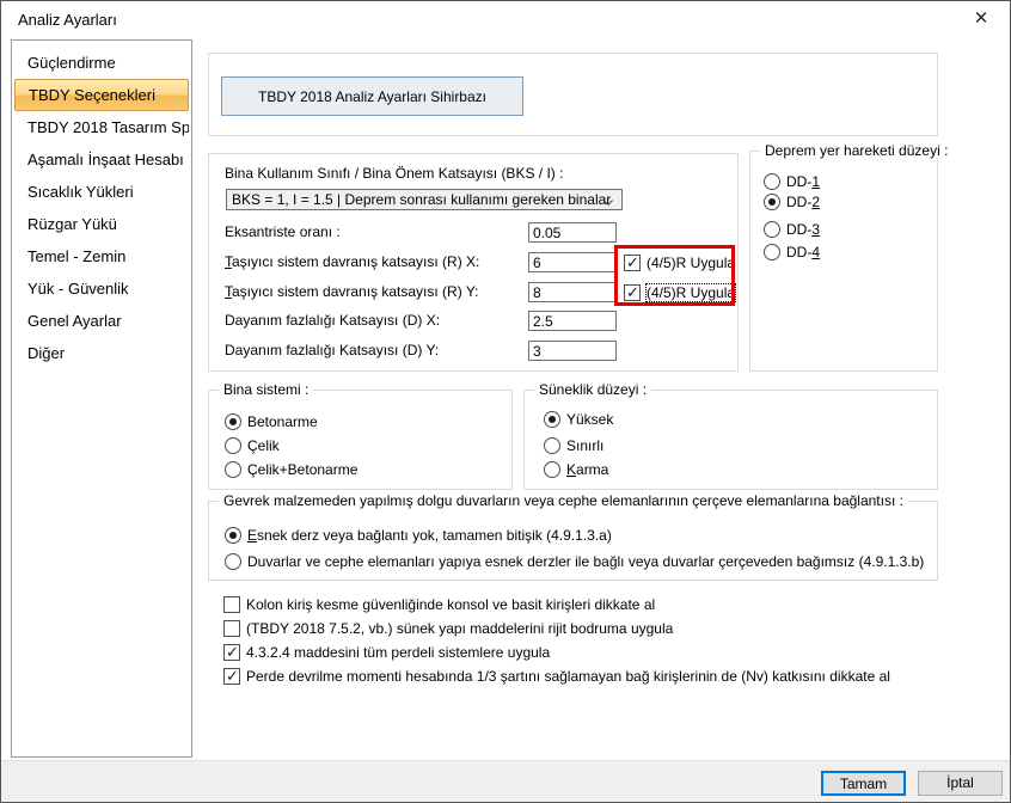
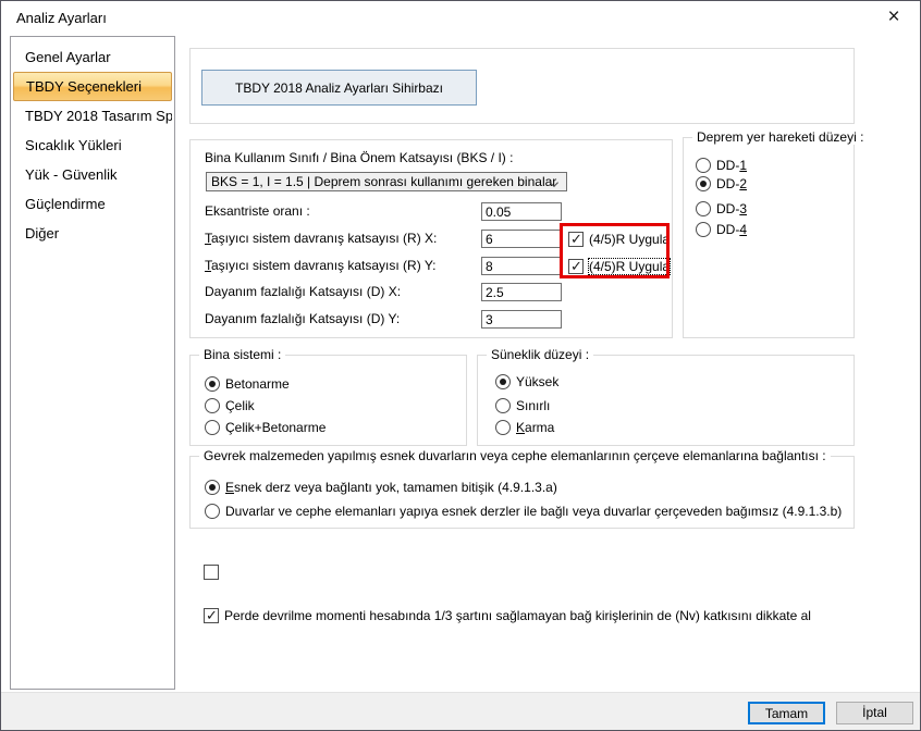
  Analiz Ayarları
  ×
- Güçlendirme
+ Genel Ayarlar
  TBDY Seçenekleri
  TBDY 2018 Tasarım Sp
- Aşamalı İnşaat Hesabı
  Sıcaklık Yükleri
- Rüzgar Yükü
- Temel - Zemin
  Yük - Güvenlik
- Genel Ayarlar
+ Güçlendirme
  Diğer
  TBDY 2018 Analiz Ayarları Sihirbazı
  Bina Kullanım Sınıfı / Bina Önem Katsayısı (BKS / I) :
  BKS = 1, I = 1.5 | Deprem sonrası kullanımı gereken binalar
  Eksantriste oranı :
  0.05
  Taşıyıcı sistem davranış katsayısı (R) X:
  6
  Taşıyıcı sistem davranış katsayısı (R) Y:
  8
  Dayanım fazlalığı Katsayısı (D) X:
  2.5
  Dayanım fazlalığı Katsayısı (D) Y:
  3
  (4/5)R Uygula
  (4/5)R Uygula
  Deprem yer hareketi düzeyi :
  DD-1
  DD-2
  DD-3
  DD-4
  Bina sistemi :
  Betonarme
  Çelik
  Çelik+Betonarme
  Süneklik düzeyi :
  Yüksek
  Sınırlı
  Karma
- Gevrek malzemeden yapılmış dolgu duvarların veya cephe elemanlarının çerçeve elemanlarına bağlantısı :
+ Gevrek malzemeden yapılmış esnek duvarların veya cephe elemanlarının çerçeve elemanlarına bağlantısı :
  Esnek derz veya bağlantı yok, tamamen bitişik (4.9.1.3.a)
  Duvarlar ve cephe elemanları yapıya esnek derzler ile bağlı veya duvarlar çerçeveden bağımsız (4.9.1.3.b)
- Kolon kiriş kesme güvenliğinde konsol ve basit kirişleri dikkate al
- (TBDY 2018 7.5.2, vb.) sünek yapı maddelerini rijit bodruma uygula
- 4.3.2.4 maddesini tüm perdeli sistemlere uygula
  Perde devrilme momenti hesabında 1/3 şartını sağlamayan bağ kirişlerinin de (Nv) katkısını dikkate al
  Tamam
  İptal
